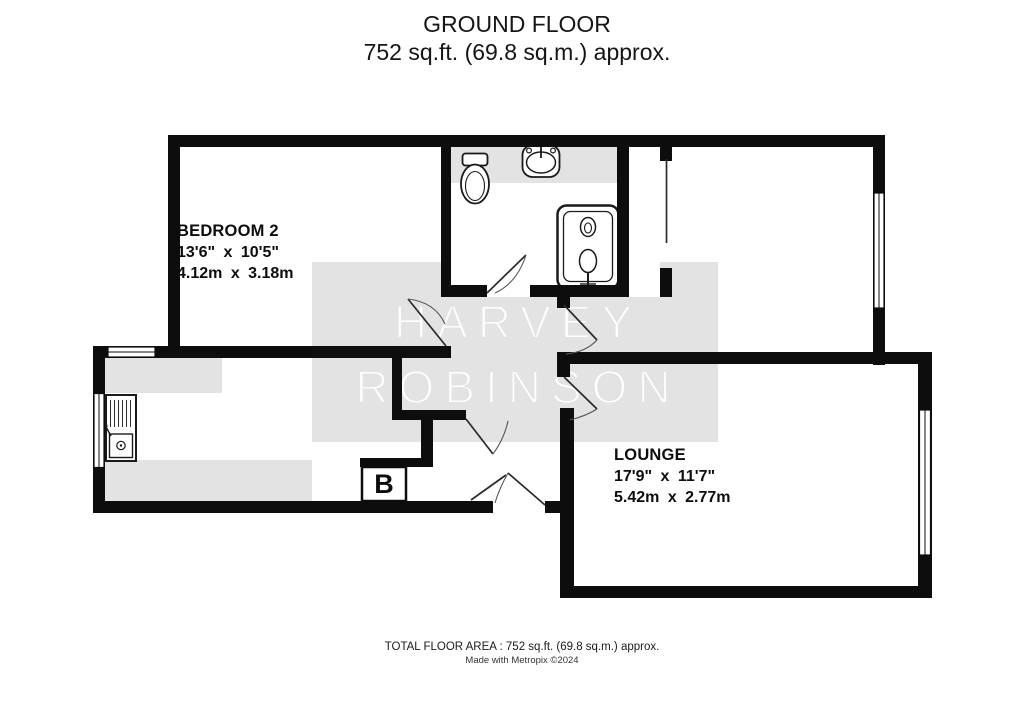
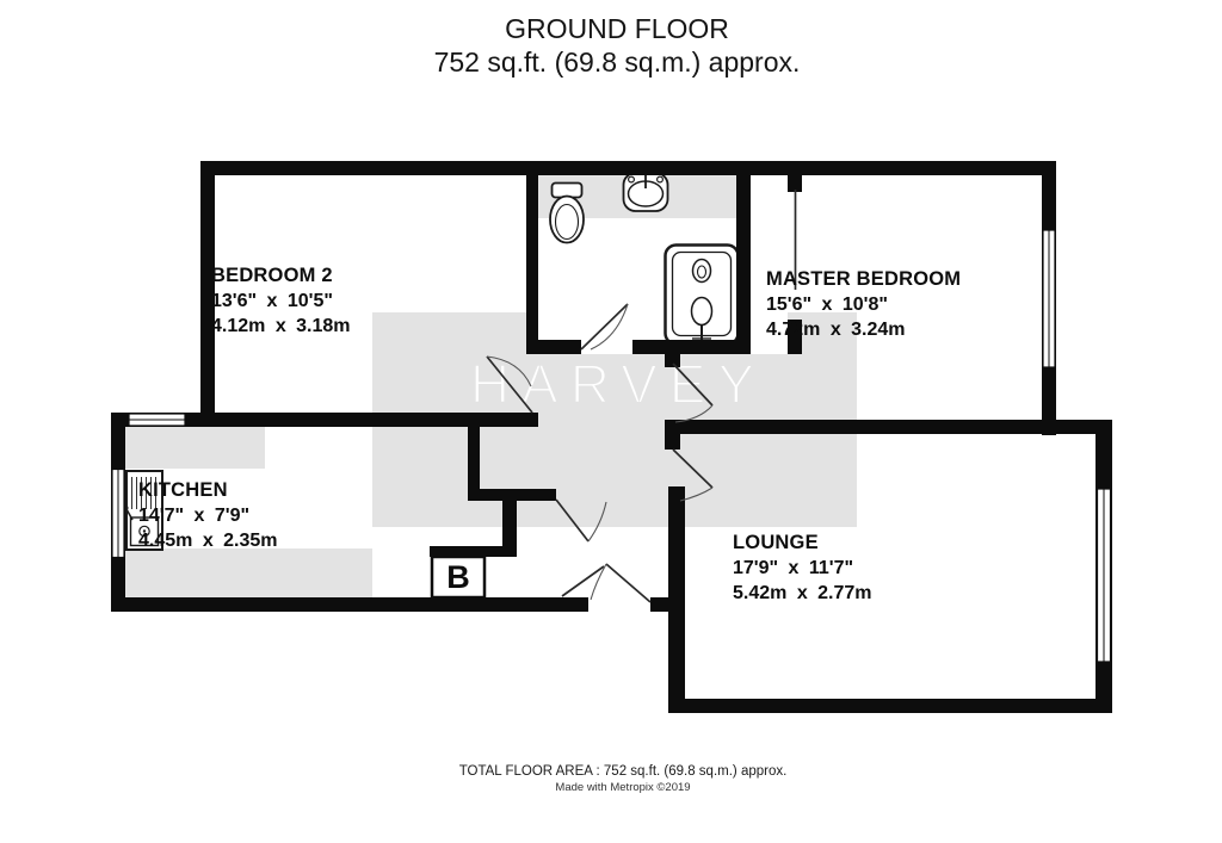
  HARVY
- ROBINSON
  GROUND FLOOR
  752 sq.ft. (69.8 sq.m.) approx.
  BEDROOM 2
  13'6" x 10'5"
  4.12m x 3.18m
+ MASTER BEDROOM
+ 15'6" x 10'8"
+ 4.72m x 3.24m
+ KITCHEN
+ 14'7" x 7'9"
+ 4.45m x 2.35m
  LOUNGE
  17'9" x 11'7"
  5.42m x 2.77m
  B
  TOTAL FLOOR AREA : 752 sq.ft. (69.8 sq.m.) approx.
- Made with Metropix ©2024
+ Made with Metropix ©2019
